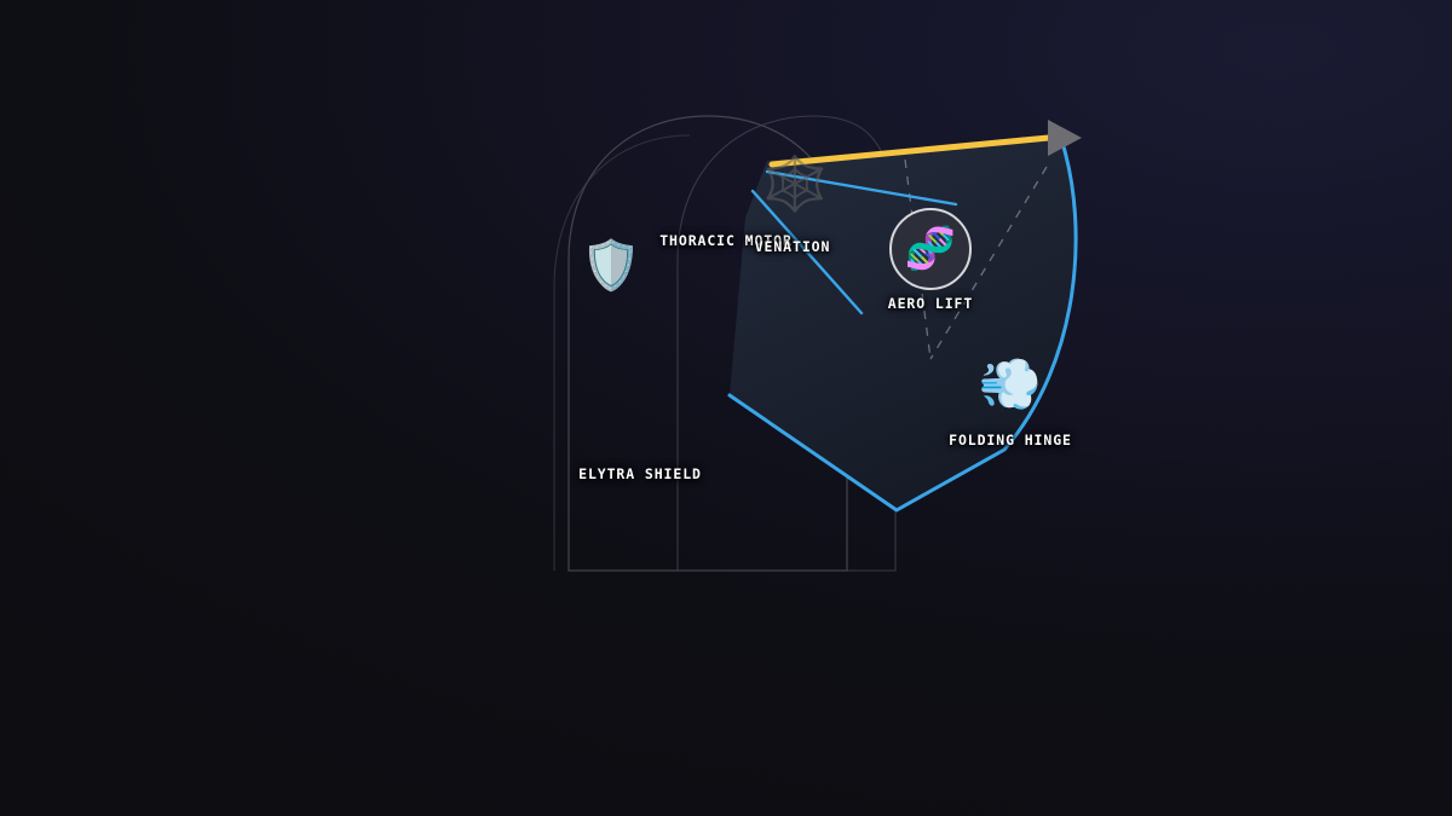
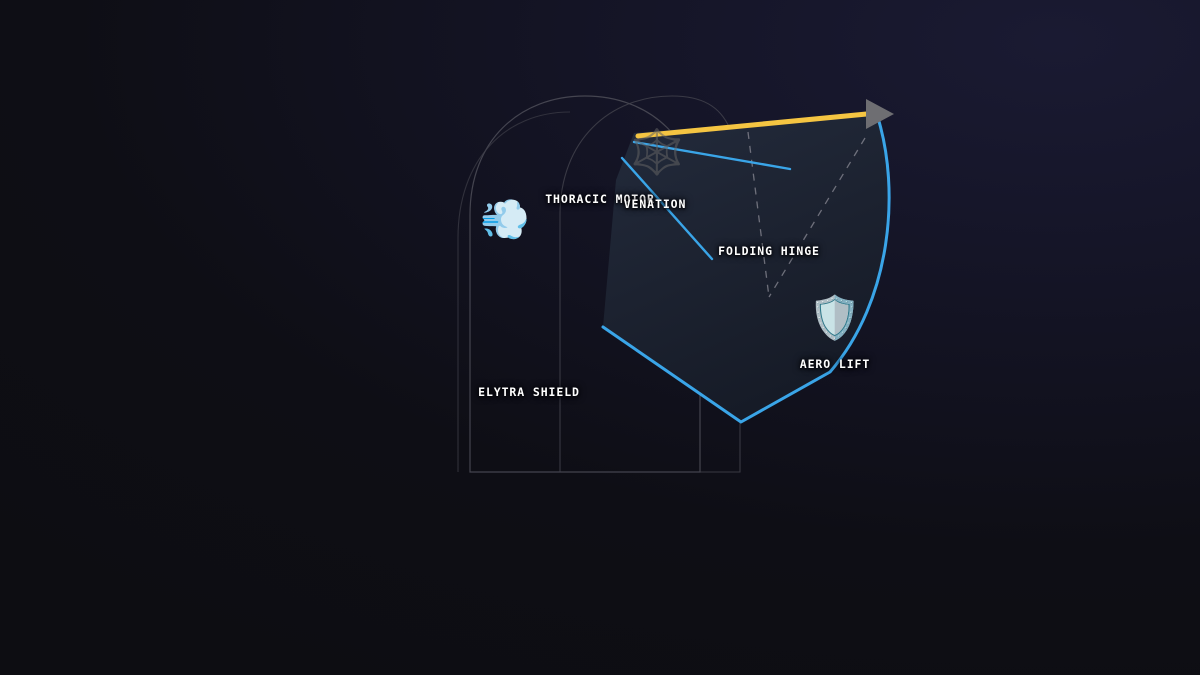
  THORACIC MOTOR
  🕸️
  VENATION
- 🛡️
+ 💨
  ELYTRA SHIELD
- 🧬
- AERO LIFT
+ FOLDING HINGE
- 💨
+ 🛡️
- FOLDING HINGE
+ AERO LIFT
